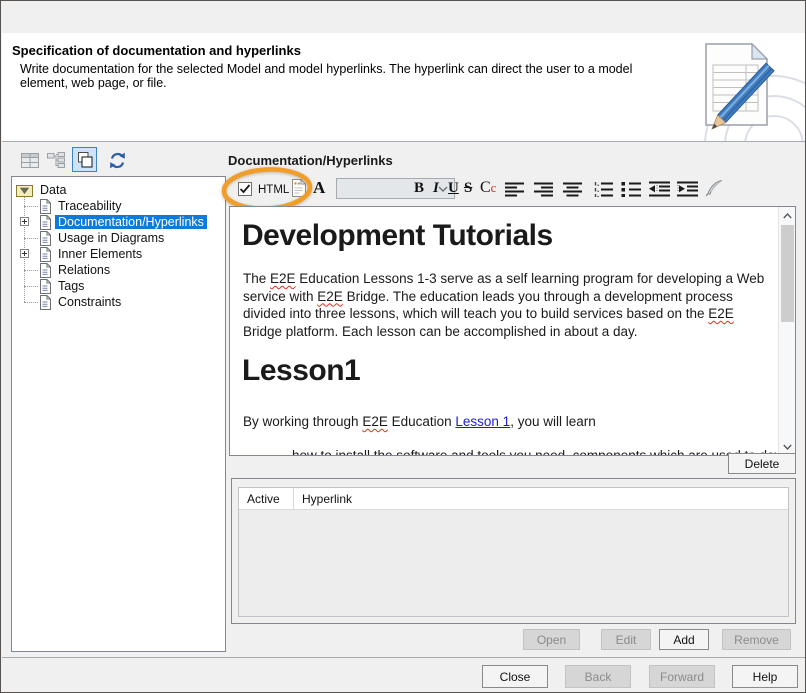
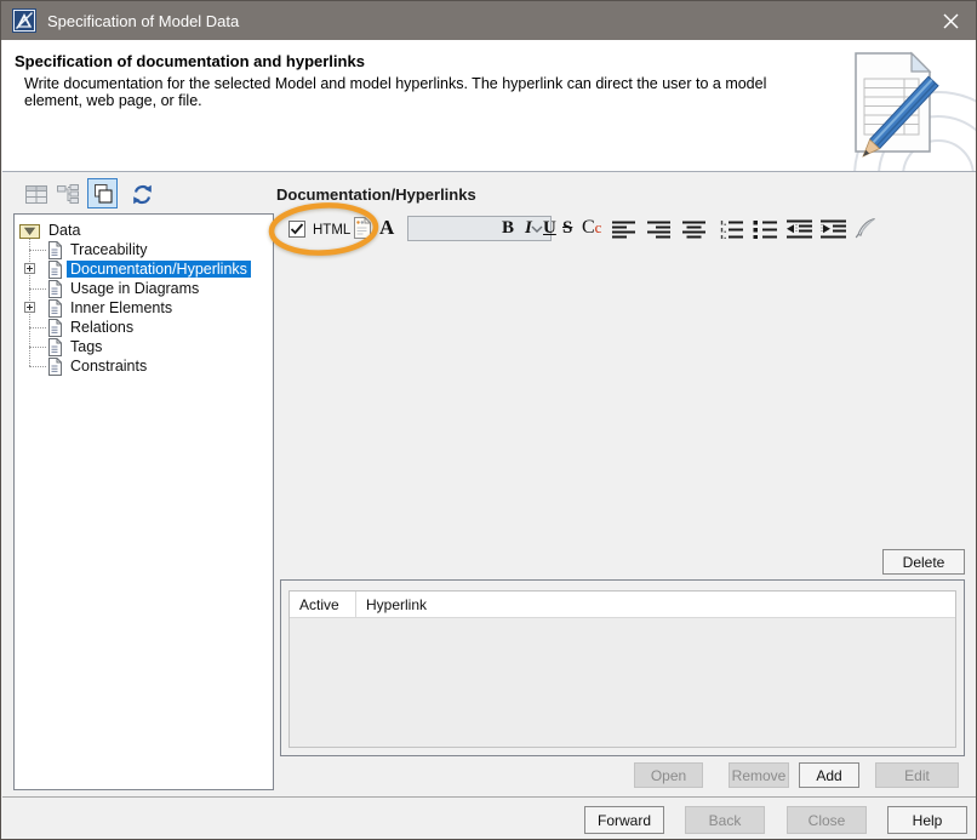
+ Specification of Model Data
  Specification of documentation and hyperlinks
  Write documentation for the selected Model and model hyperlinks. The hyperlink can direct the user to a model element, web page, or file.
  Data
  Traceability
  Documentation/Hyperlinks
  Usage in Diagrams
  Inner Elements
  Relations
  Tags
  Constraints
  Documentation/Hyperlinks
  HTML
  A
  B
  I
  U
  S
  Cc
- Development Tutorials
- The E2E Education Lessons 1-3 serve as a self learning program for developing a Web service with E2E Bridge. The education leads you through a development process divided into three lessons, which will teach you to build services based on the E2E Bridge platform. Each lesson can be accomplished in about a day.
- Lesson1
- By working through E2E Education Lesson 1, you will learn
  Delete
  Active
  Hyperlink
  Open
- Edit
+ Remove
  Add
- Remove
+ Edit
- Close
+ Forward
  Back
- Forward
+ Close
  Help
